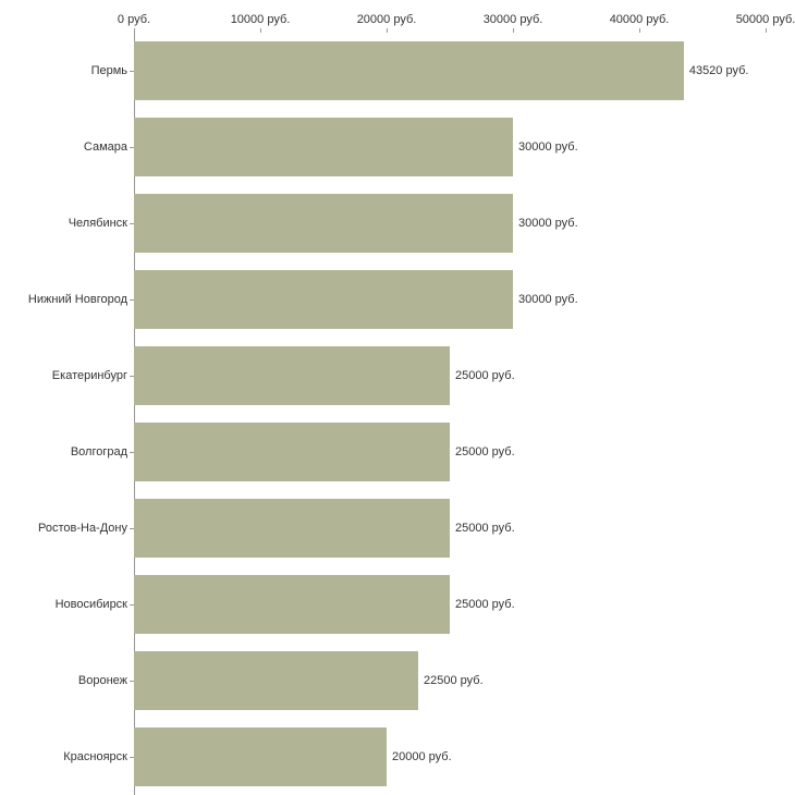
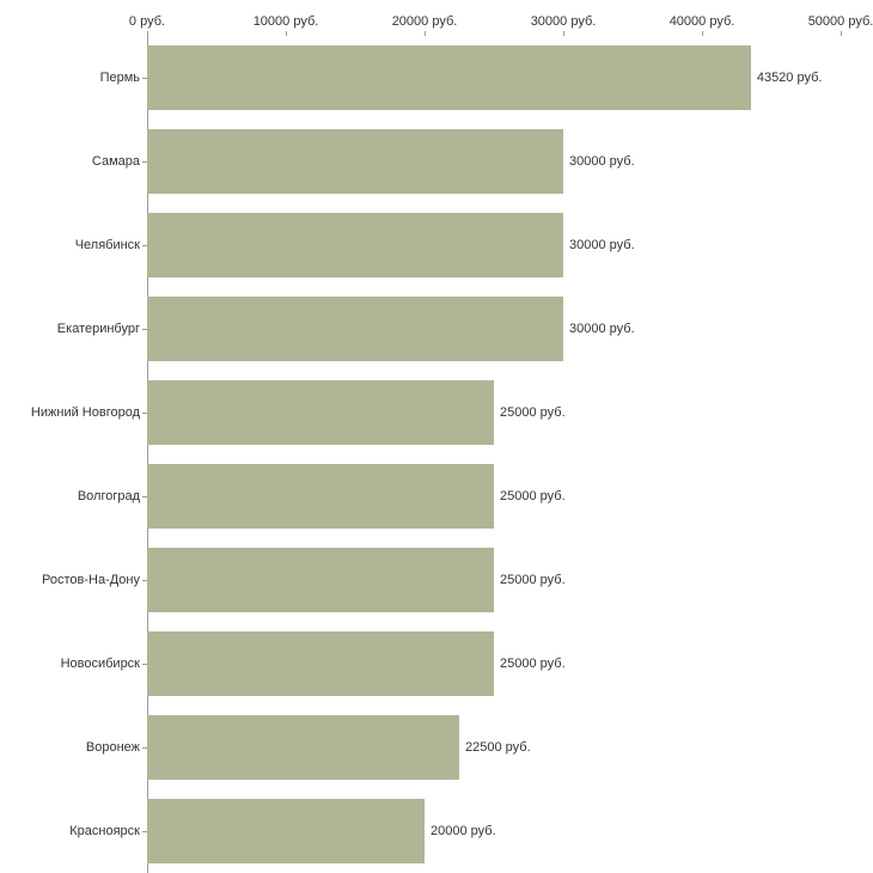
  0 руб.
  10000 руб.
  20000 руб.
  30000 руб.
  40000 руб.
  50000 руб.
  Пермь
  43520 руб.
  Самара
  30000 руб.
  Челябинск
  30000 руб.
- Нижний Новгород
+ Екатеринбург
  30000 руб.
- Екатеринбург
+ Нижний Новгород
  25000 руб.
  Волгоград
  25000 руб.
  Ростов-На-Дону
  25000 руб.
  Новосибирск
  25000 руб.
  Воронеж
  22500 руб.
  Красноярск
  20000 руб.
